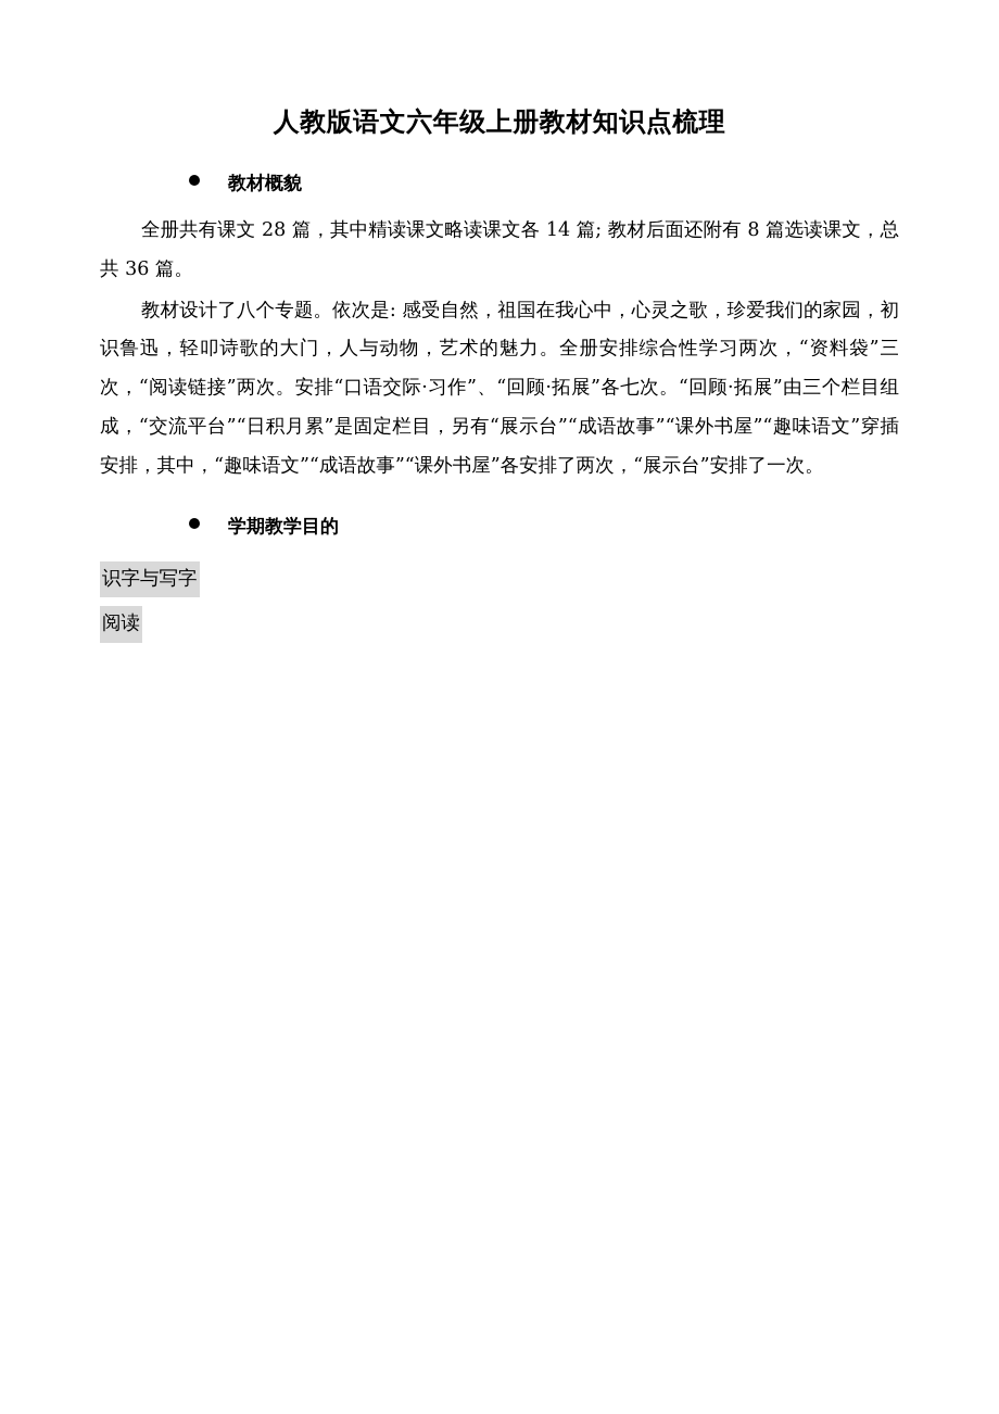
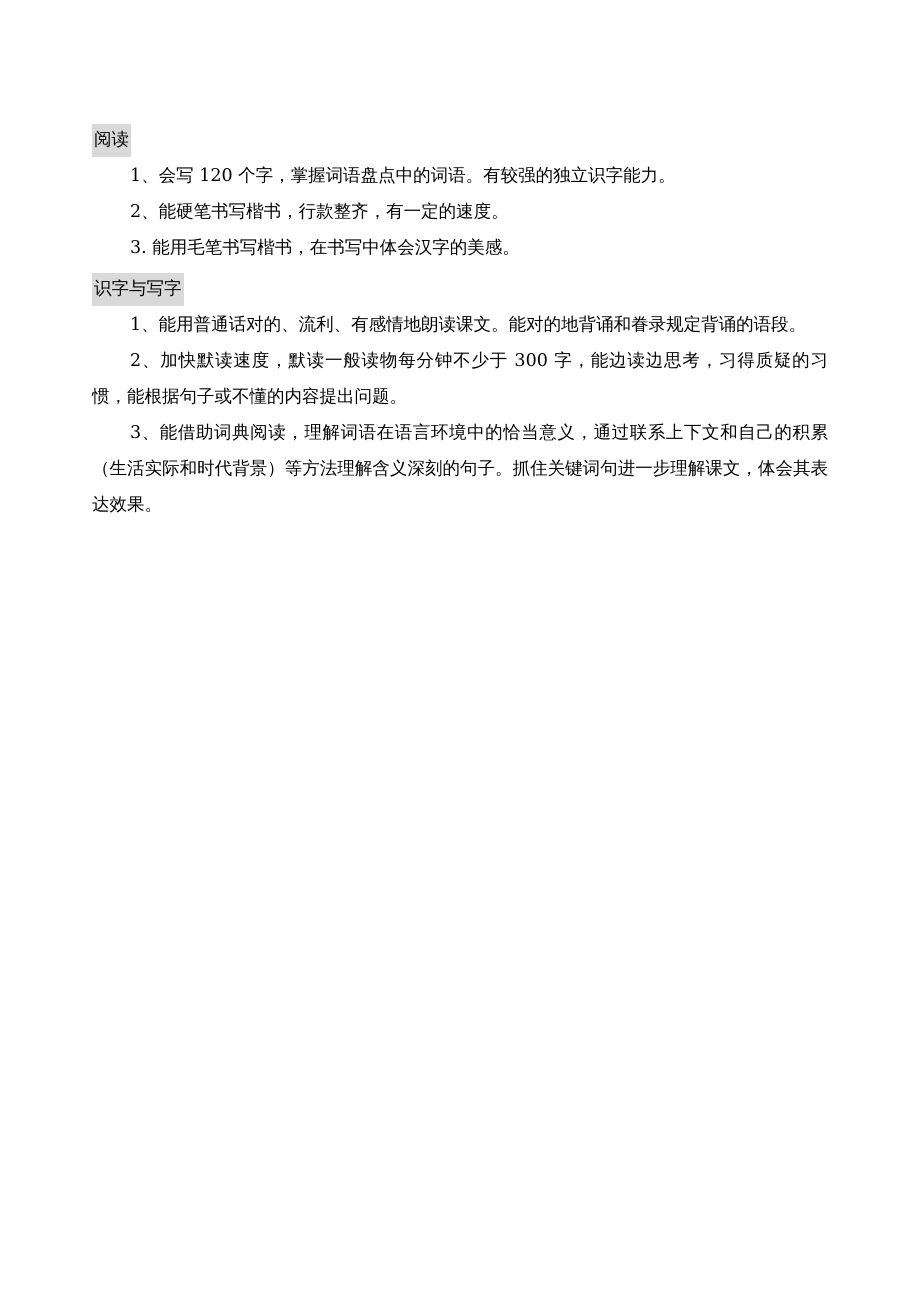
- 人教版语文六年级上册教材知识点梳理
- 教材概貌
- 全册共有课文 28 篇，其中精读课文略读课文各 14 篇; 教材后面还附有 8 篇选读课文，总共 36 篇。
- 教材设计了八个专题。依次是: 感受自然，祖国在我心中，心灵之歌，珍爱我们的家园，初识鲁迅，轻叩诗歌的大门，人与动物，艺术的魅力。全册安排综合性学习两次，“资料袋”三次，“阅读链接”两次。安排“口语交际·习作”、“回顾·拓展”各七次。“回顾·拓展”由三个栏目组成，“交流平台”“日积月累”是固定栏目，另有“展示台”“成语故事”“课外书屋”“趣味语文”穿插安排，其中，“趣味语文”“成语故事”“课外书屋”各安排了两次，“展示台”安排了一次。
- 学期教学目的
- 识字与写字
+ 阅读
+ 1、会写 120 个字，掌握词语盘点中的词语。有较强的独立识字能力。
+ 2、能硬笔书写楷书，行款整齐，有一定的速度。
+ 3. 能用毛笔书写楷书，在书写中体会汉字的美感。
- 阅读
+ 识字与写字
+ 1、能用普通话对的、流利、有感情地朗读课文。能对的地背诵和眷录规定背诵的语段。
+ 2、加快默读速度，默读一般读物每分钟不少于 300 字，能边读边思考，习得质疑的习惯，能根据句子或不懂的内容提出问题。
+ 3、能借助词典阅读，理解词语在语言环境中的恰当意义，通过联系上下文和自己的积累（生活实际和时代背景）等方法理解含义深刻的句子。抓住关键词句进一步理解课文，体会其表达效果。
